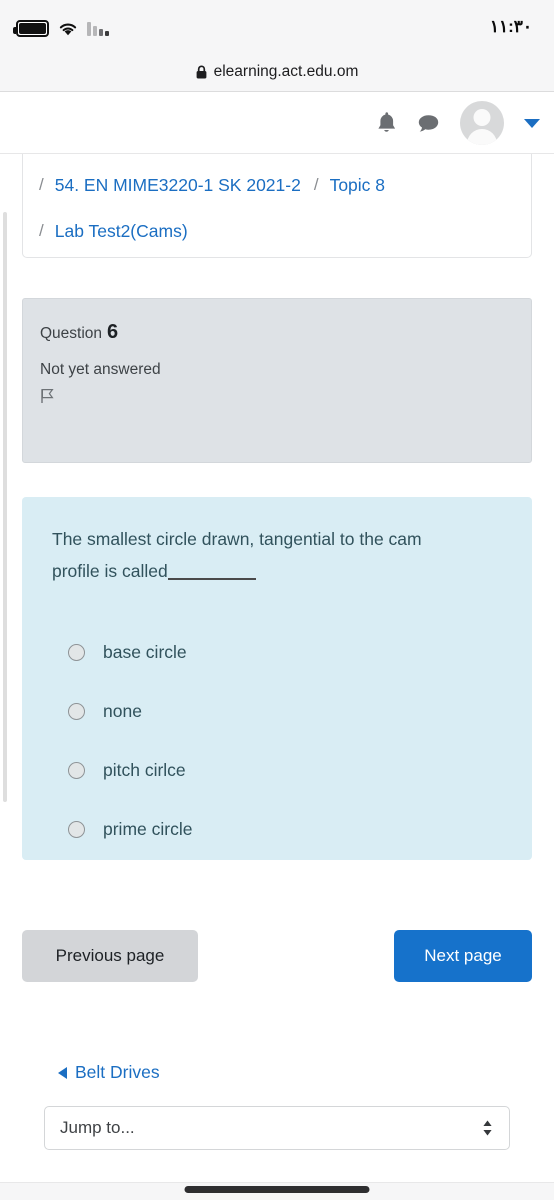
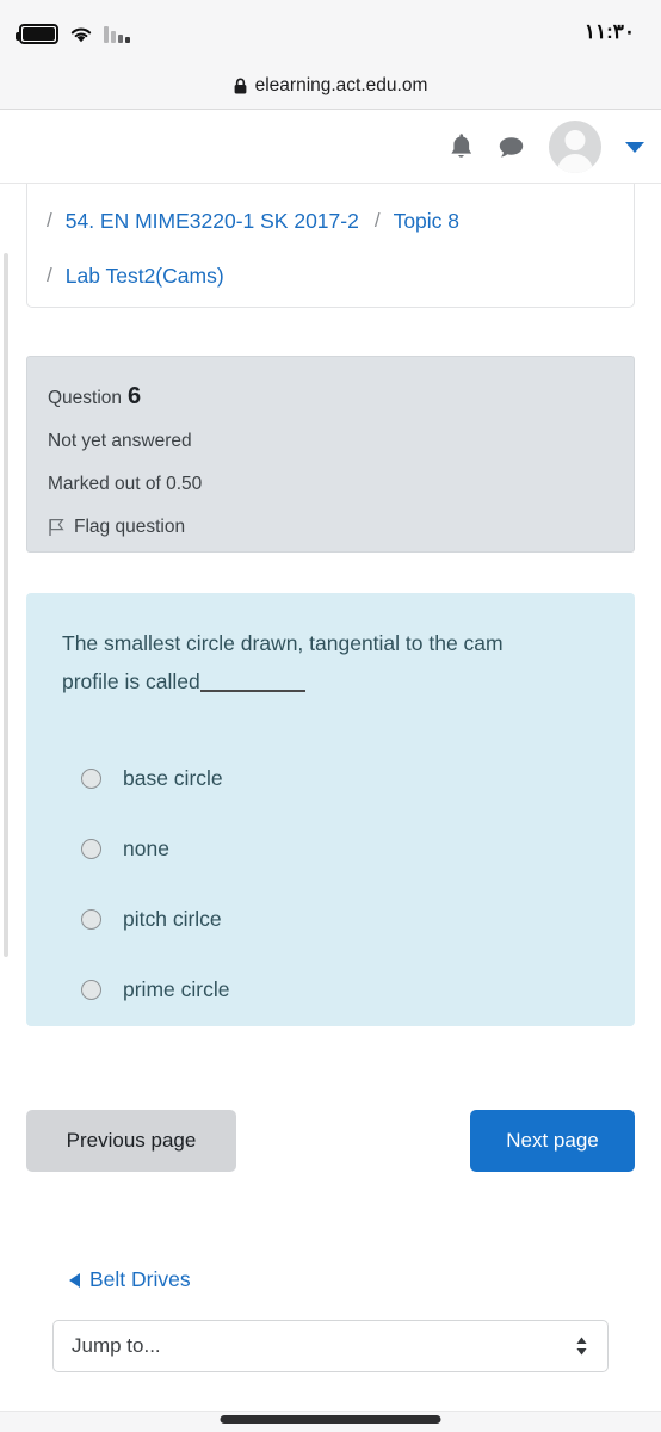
  ١١:٣٠
  elearning.act.edu.om
  /
- 54. EN MIME3220-1 SK 2021-2
+ 54. EN MIME3220-1 SK 2017-2
  /
  Topic 8
  /
  Lab Test2(Cams)
  Question 6
  Not yet answered
+ Marked out of 0.50
+ Flag question
  The smallest circle drawn, tangential to the cam profile is called
  base circle
  none
  pitch cirlce
  prime circle
  Previous page
  Next page
  Belt Drives
  Jump to...
